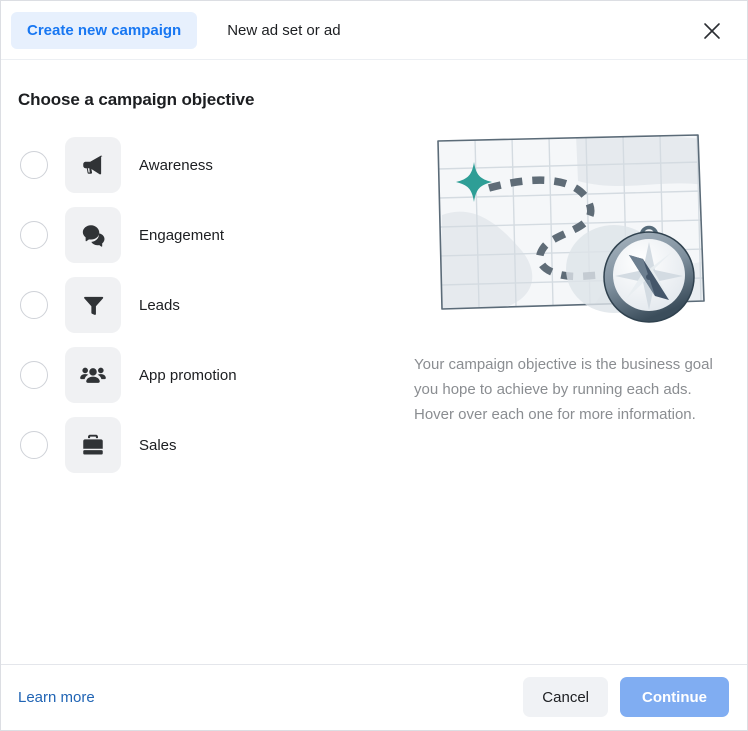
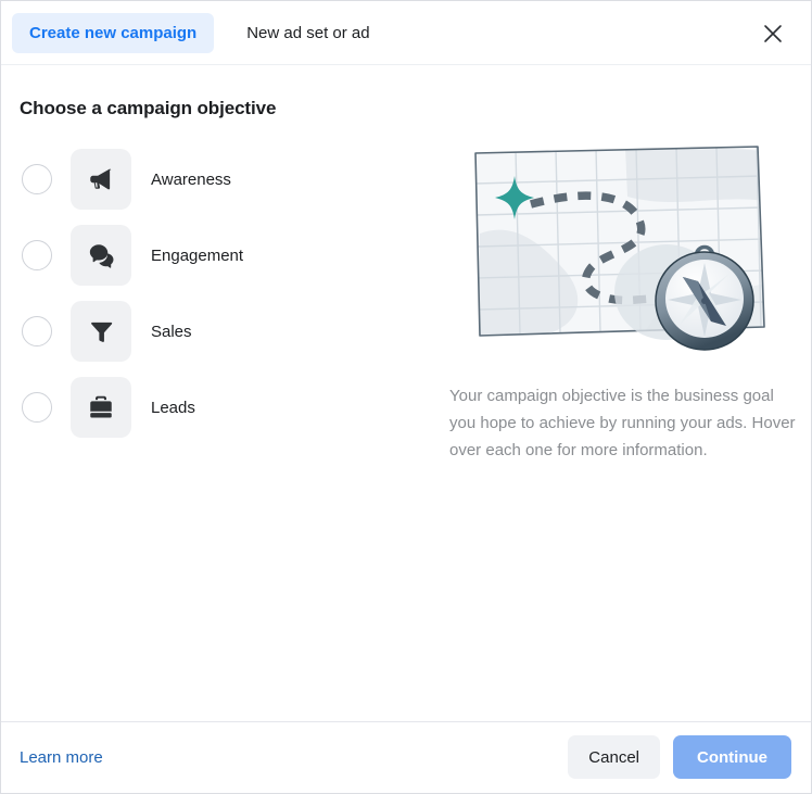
  Create new campaign
  New ad set or ad
  Choose a campaign objective
  Awareness
  Engagement
- Leads
+ Sales
- App promotion
- Sales
+ Leads
- Your campaign objective is the business goal you hope to achieve by running each ads. Hover over each one for more information.
+ Your campaign objective is the business goal you hope to achieve by running your ads. Hover over each one for more information.
  Learn more
  Cancel
  Continue
